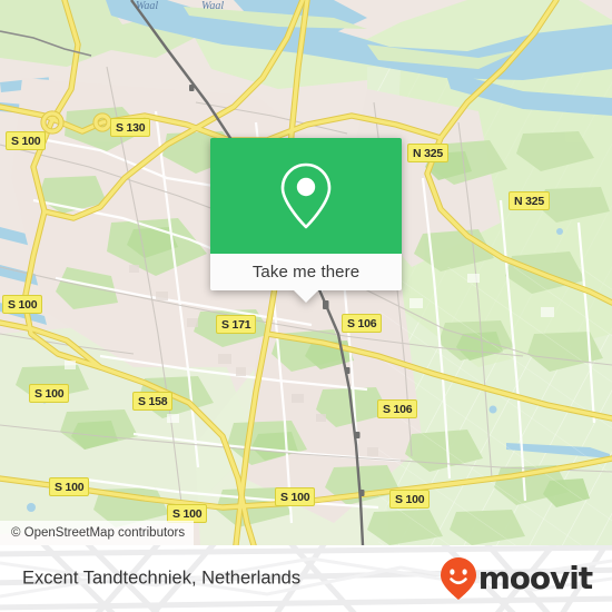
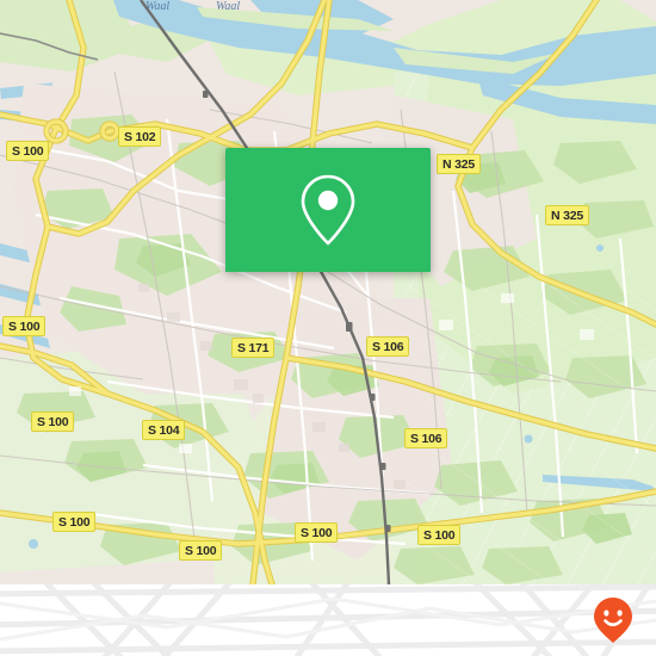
  Waal
  Waal
  S 100
- S 130
+ S 102
  N 325
  N 325
  S 100
  S 171
  S 106
  S 100
- S 158
+ S 104
  S 106
  S 100
  S 100
  S 100
  S 100
- Take me there
- © OpenStreetMap contributors
- Excent Tandtechniek, Netherlands
- moovit
